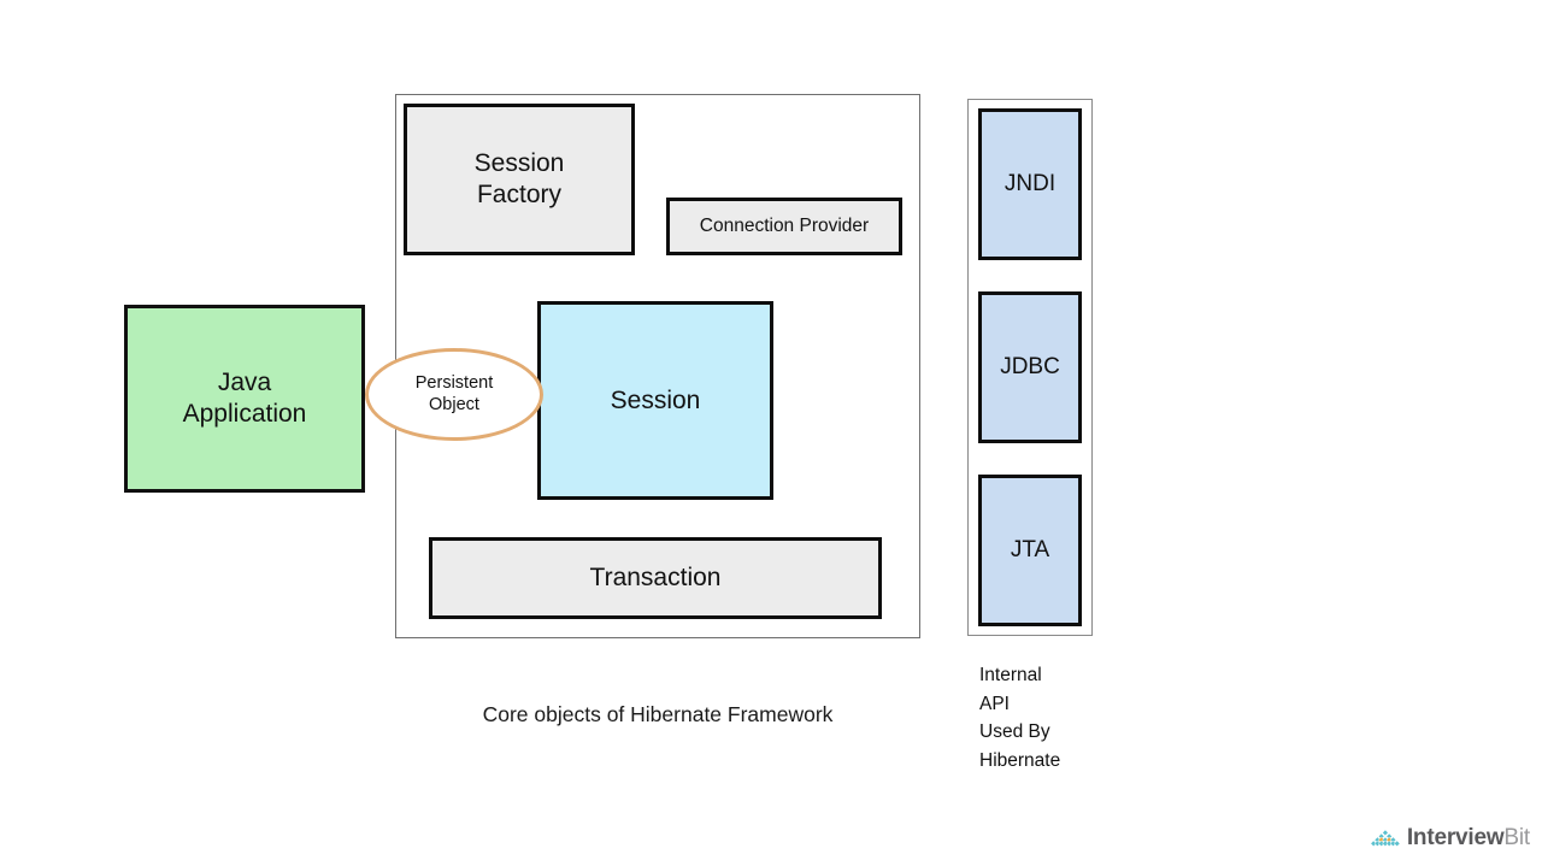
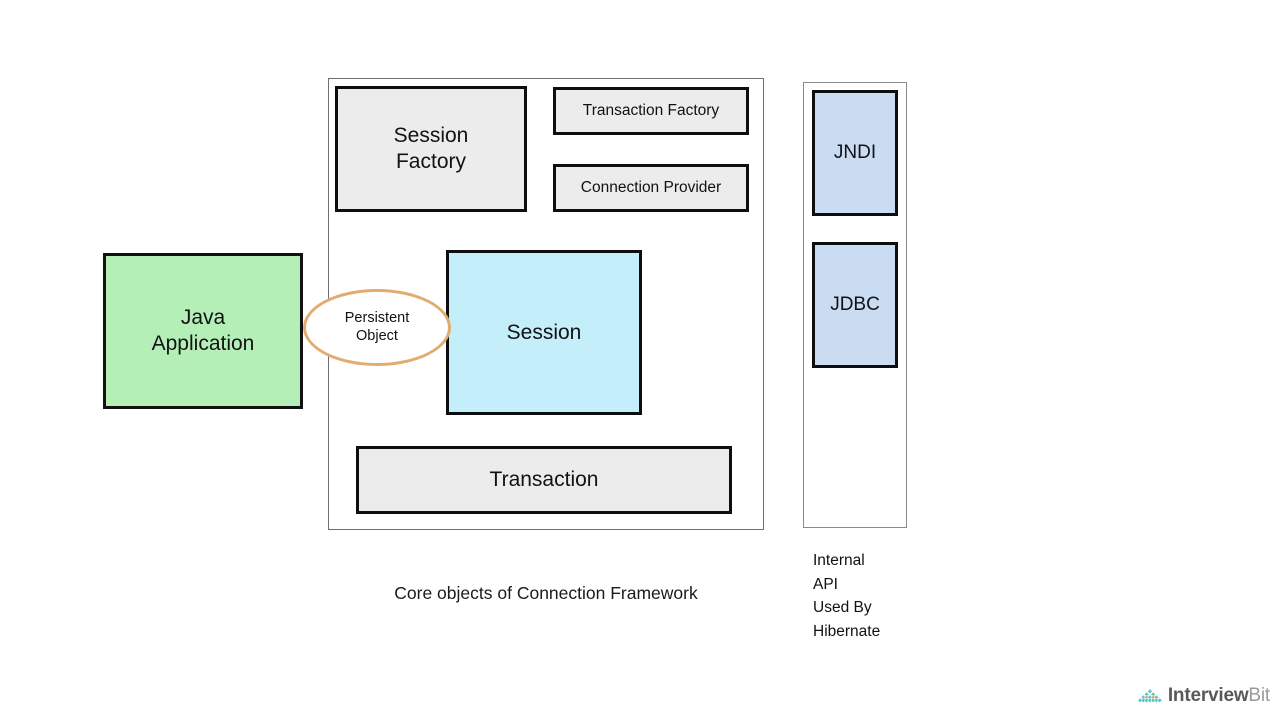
  Java
  Application
  Session
  Factory
+ Transaction Factory
  Connection Provider
  Session
  Transaction
  Persistent
  Object
- Core objects of Hibernate Framework
+ Core objects of Connection Framework
  JNDI
  JDBC
- JTA
  Internal
  API
  Used By
  Hibernate
  InterviewBit
